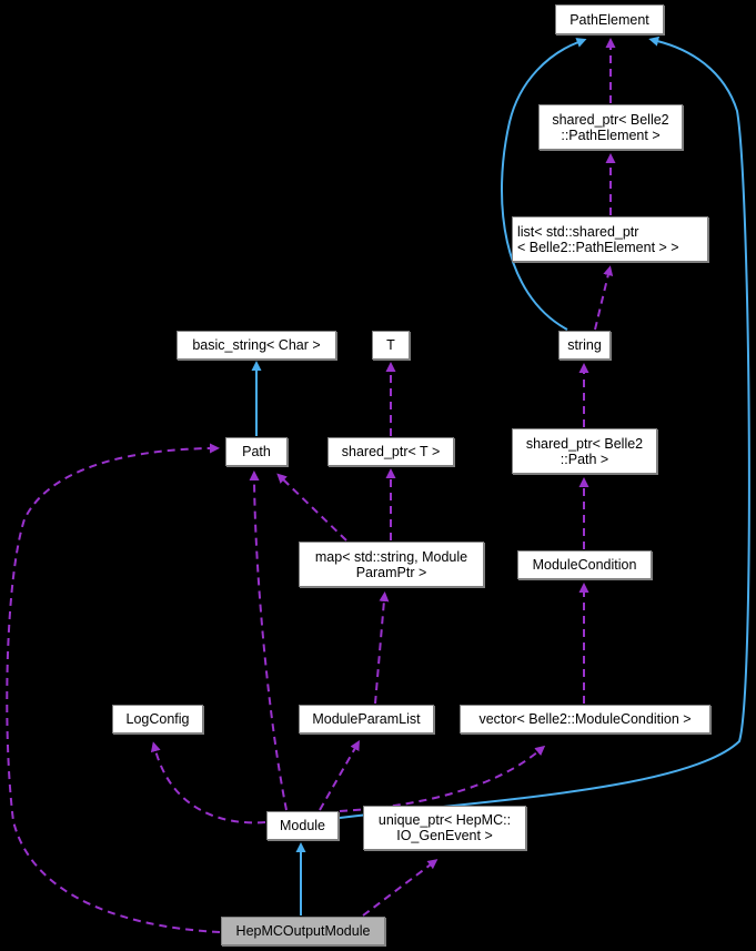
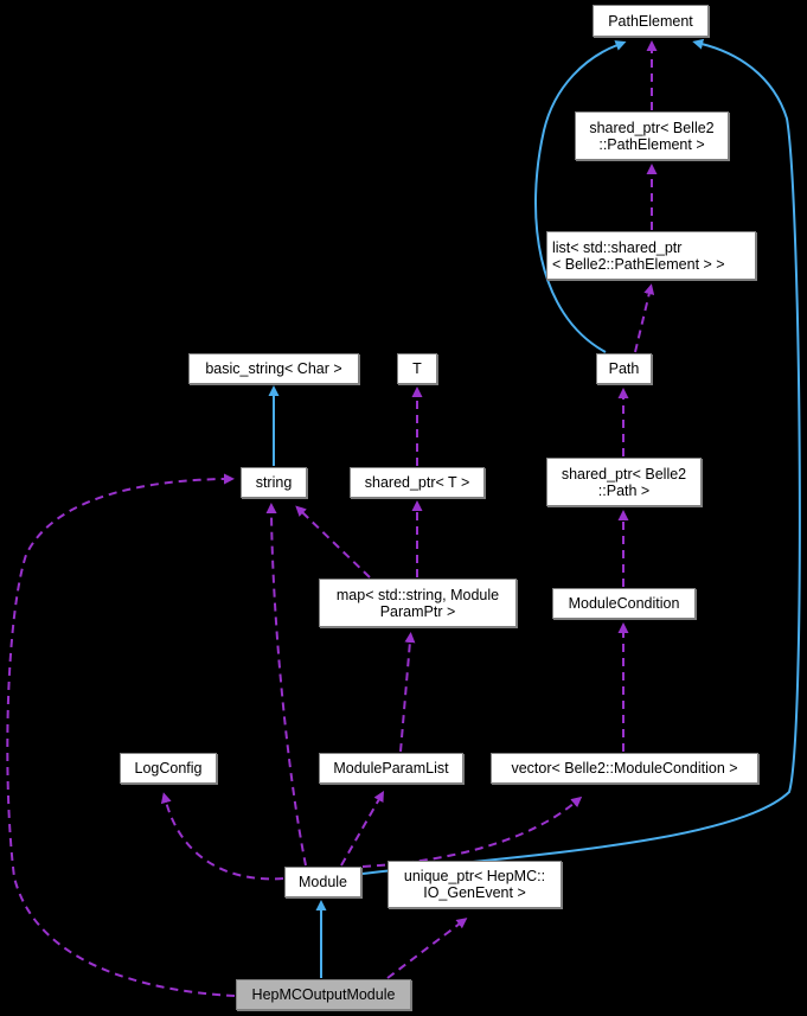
  PathElement
  shared_ptr< Belle2
  ::PathElement >
  list< std::shared_ptr
  < Belle2::PathElement > >
- string
+ Path
  shared_ptr< Belle2
  ::Path >
  ModuleCondition
  basic_string< Char >
  T
- Path
+ string
  shared_ptr< T >
  map< std::string, Module
  ParamPtr >
  LogConfig
  ModuleParamList
  vector< Belle2::ModuleCondition >
  Module
  unique_ptr< HepMC::
  IO_GenEvent >
  HepMCOutputModule
